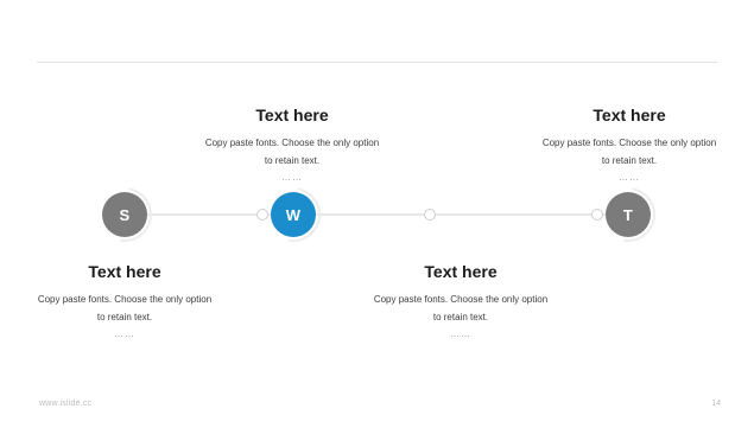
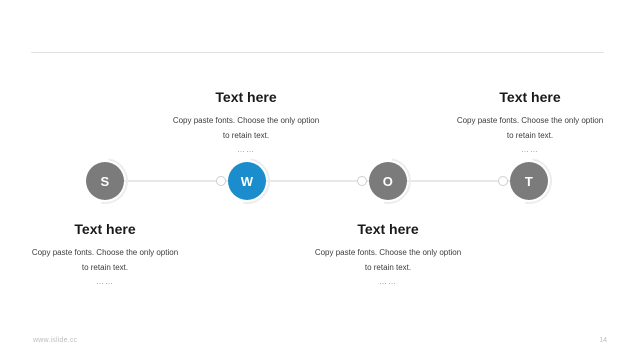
  S
  W
+ O
  T
  Text here
  Copy paste fonts. Choose the only option
  to retain text.
  ……
  Text here
  Copy paste fonts. Choose the only option
  to retain text.
  ……
  Text here
  Copy paste fonts. Choose the only option
  to retain text.
  ……
  Text here
  Copy paste fonts. Choose the only option
  to retain text.
  ……
